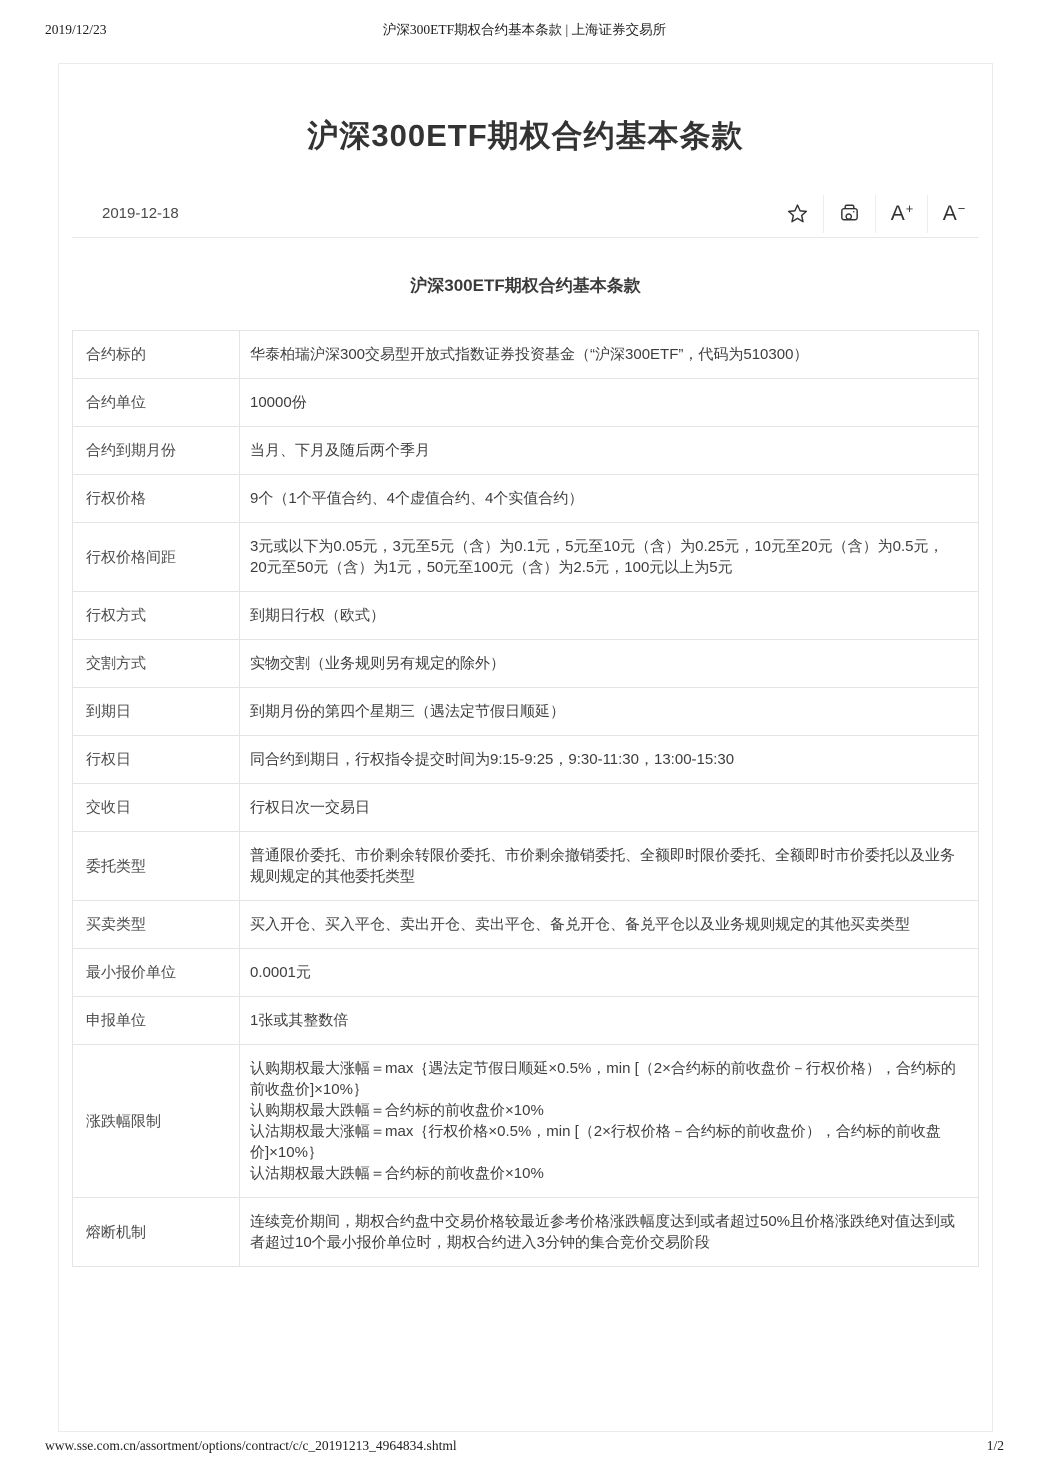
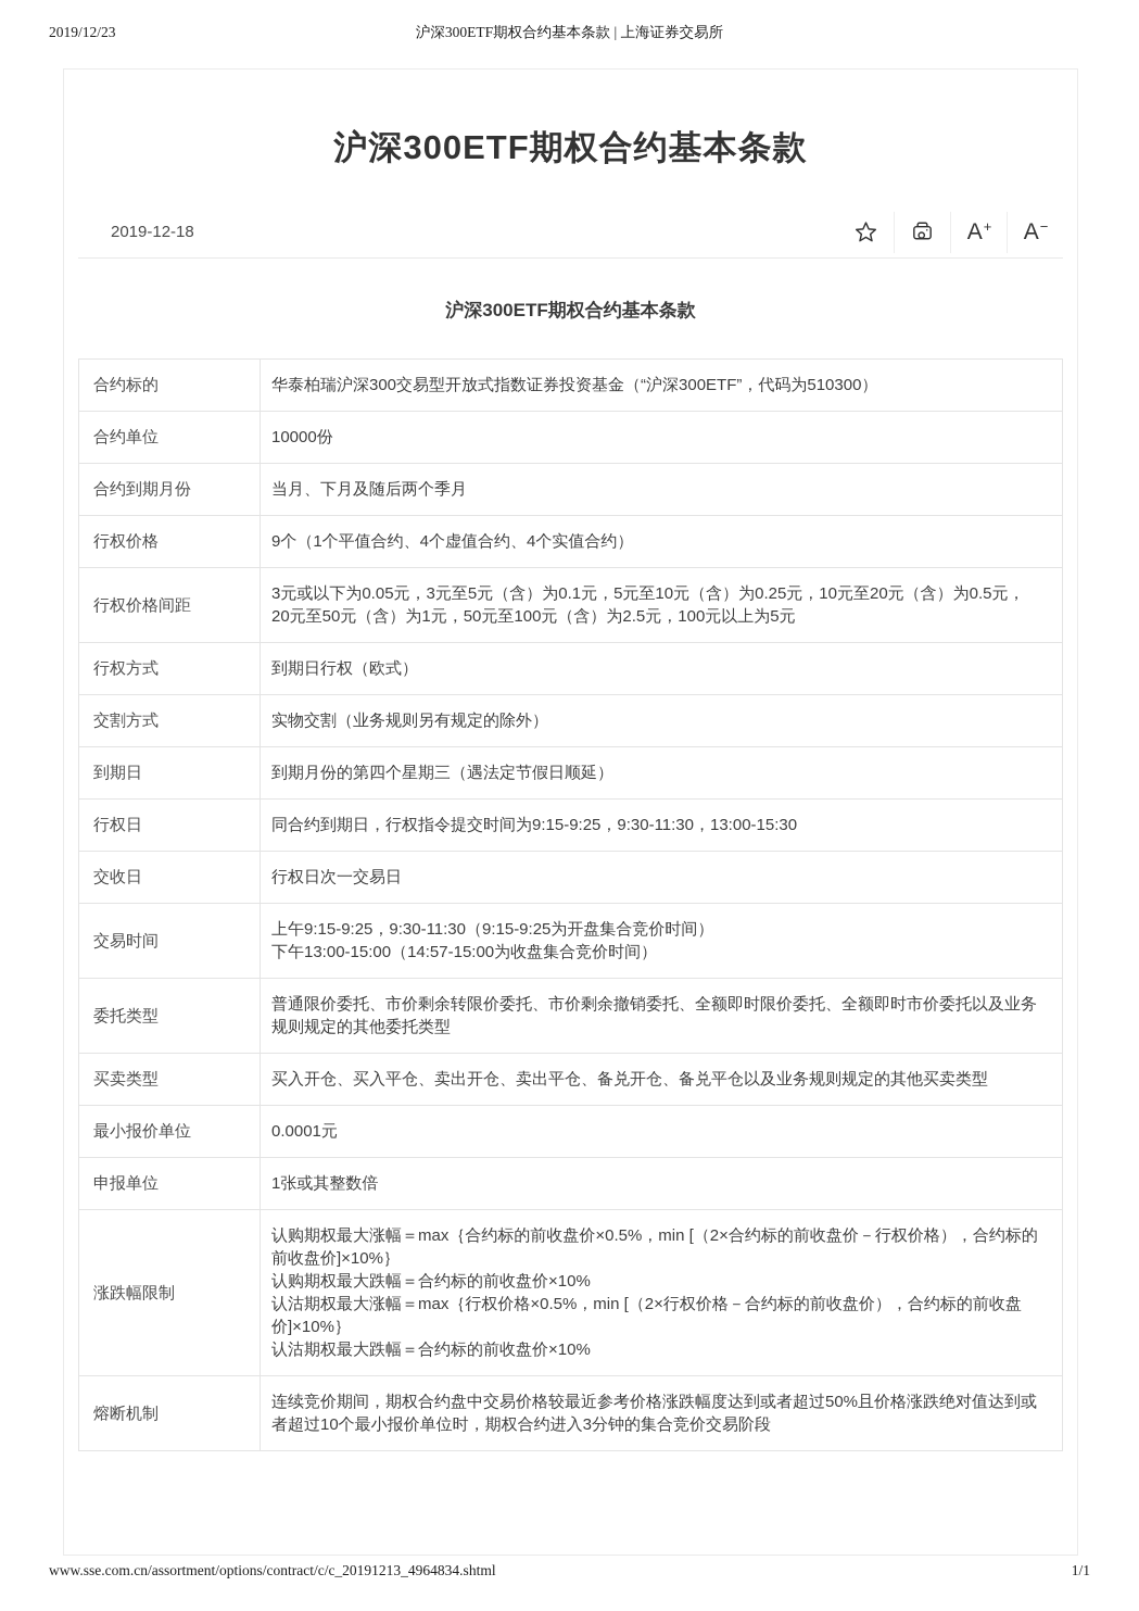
  2019/12/23
  沪深300ETF期权合约基本条款 | 上海证券交易所
  沪深300ETF期权合约基本条款
  2019-12-18
  A+
  A−
  沪深300ETF期权合约基本条款
  合约标的	华泰柏瑞沪深300交易型开放式指数证券投资基金（“沪深300ETF”，代码为510300）
  合约单位	10000份
  合约到期月份	当月、下月及随后两个季月
  行权价格	9个（1个平值合约、4个虚值合约、4个实值合约）
  行权价格间距	3元或以下为0.05元，3元至5元（含）为0.1元，5元至10元（含）为0.25元，10元至20元（含）为0.5元，20元至50元（含）为1元，50元至100元（含）为2.5元，100元以上为5元
  行权方式	到期日行权（欧式）
  交割方式	实物交割（业务规则另有规定的除外）
  到期日	到期月份的第四个星期三（遇法定节假日顺延）
  行权日	同合约到期日，行权指令提交时间为9:15-9:25，9:30-11:30，13:00-15:30
  交收日	行权日次一交易日
+ 交易时间	上午9:15-9:25，9:30-11:30（9:15-9:25为开盘集合竞价时间） 下午13:00-15:00（14:57-15:00为收盘集合竞价时间）
  委托类型	普通限价委托、市价剩余转限价委托、市价剩余撤销委托、全额即时限价委托、全额即时市价委托以及业务规则规定的其他委托类型
  买卖类型	买入开仓、买入平仓、卖出开仓、卖出平仓、备兑开仓、备兑平仓以及业务规则规定的其他买卖类型
  最小报价单位	0.0001元
  申报单位	1张或其整数倍
- 涨跌幅限制	认购期权最大涨幅＝max｛遇法定节假日顺延×0.5%，min [（2×合约标的前收盘价－行权价格），合约标的前收盘价]×10%｝ 认购期权最大跌幅＝合约标的前收盘价×10% 认沽期权最大涨幅＝max｛行权价格×0.5%，min [（2×行权价格－合约标的前收盘价），合约标的前收盘价]×10%｝ 认沽期权最大跌幅＝合约标的前收盘价×10%
+ 涨跌幅限制	认购期权最大涨幅＝max｛合约标的前收盘价×0.5%，min [（2×合约标的前收盘价－行权价格），合约标的前收盘价]×10%｝ 认购期权最大跌幅＝合约标的前收盘价×10% 认沽期权最大涨幅＝max｛行权价格×0.5%，min [（2×行权价格－合约标的前收盘价），合约标的前收盘价]×10%｝ 认沽期权最大跌幅＝合约标的前收盘价×10%
  熔断机制	连续竞价期间，期权合约盘中交易价格较最近参考价格涨跌幅度达到或者超过50%且价格涨跌绝对值达到或者超过10个最小报价单位时，期权合约进入3分钟的集合竞价交易阶段
  www.sse.com.cn/assortment/options/contract/c/c_20191213_4964834.shtml
- 1/2
+ 1/1
